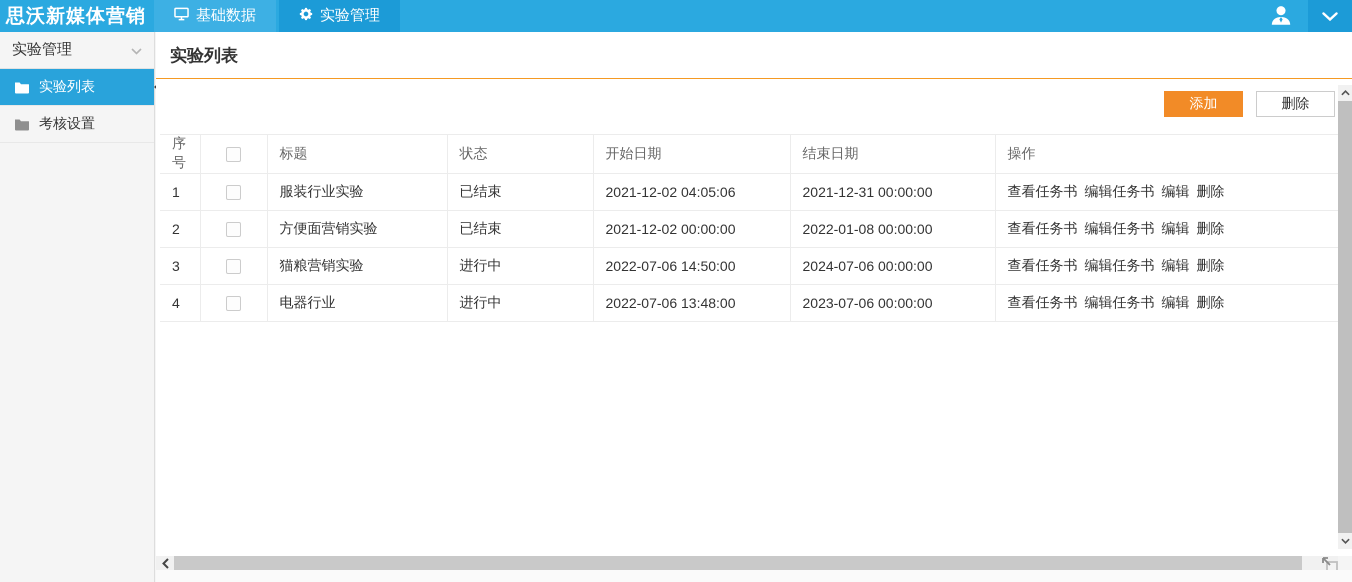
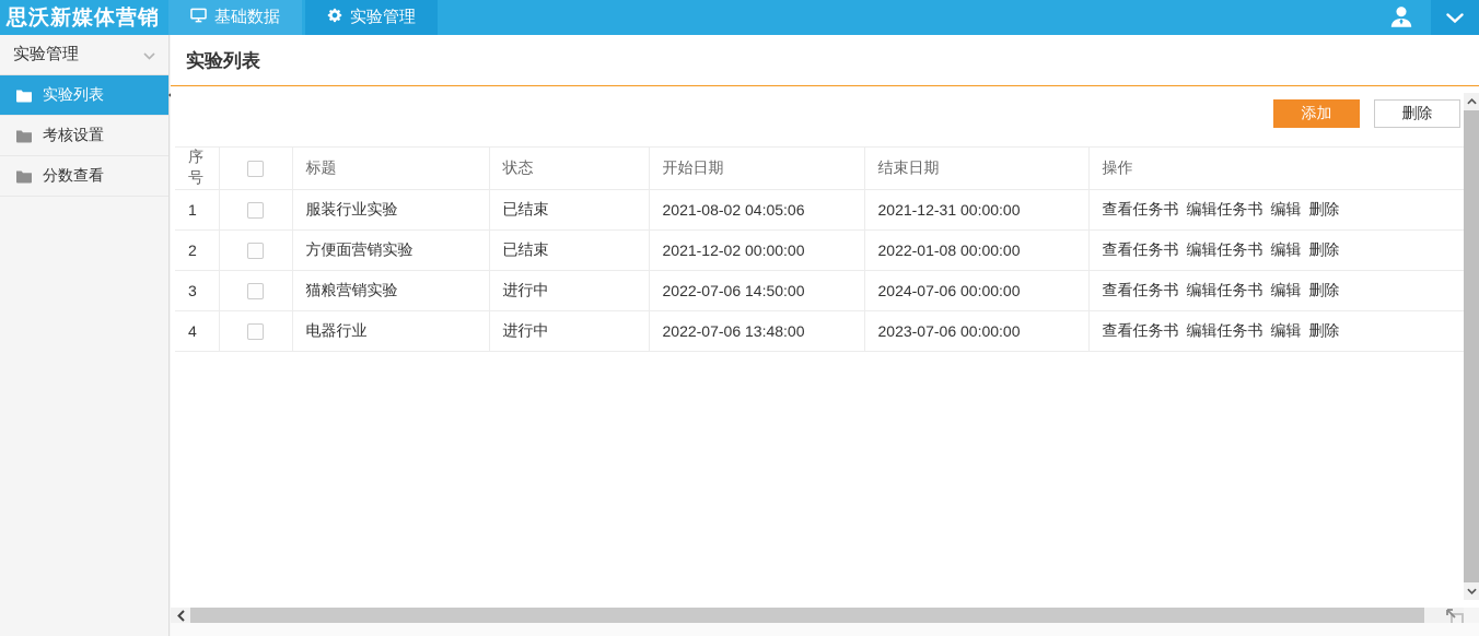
  思沃新媒体营销
  基础数据
  实验管理
  实验管理
  实验列表
  考核设置
+ 分数查看
  实验列表
  添加
  删除
  序号		标题	状态	开始日期	结束日期	操作
- 1		服装行业实验	已结束	2021-12-02 04:05:06	2021-12-31 00:00:00	查看任务书 编辑任务书 编辑 删除
+ 1		服装行业实验	已结束	2021-08-02 04:05:06	2021-12-31 00:00:00	查看任务书 编辑任务书 编辑 删除
  2		方便面营销实验	已结束	2021-12-02 00:00:00	2022-01-08 00:00:00	查看任务书 编辑任务书 编辑 删除
  3		猫粮营销实验	进行中	2022-07-06 14:50:00	2024-07-06 00:00:00	查看任务书 编辑任务书 编辑 删除
  4		电器行业	进行中	2022-07-06 13:48:00	2023-07-06 00:00:00	查看任务书 编辑任务书 编辑 删除
